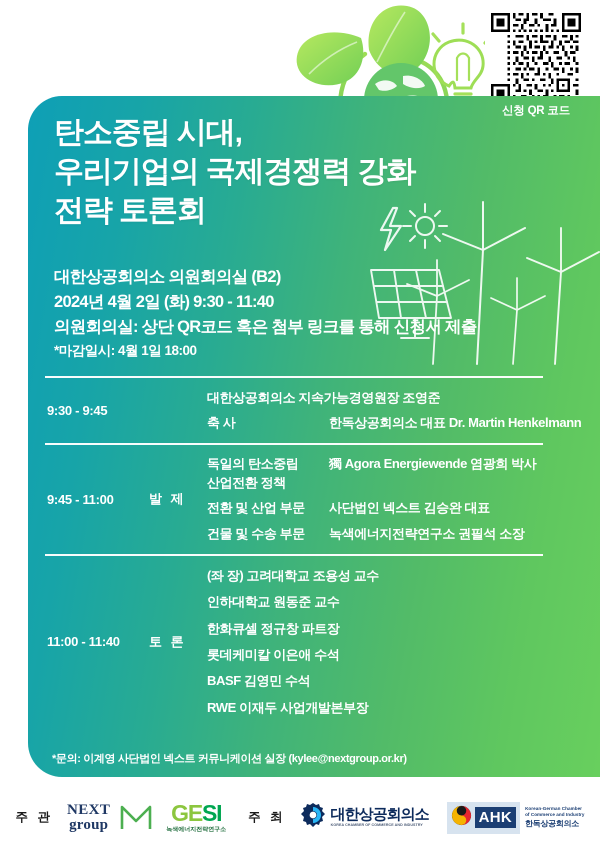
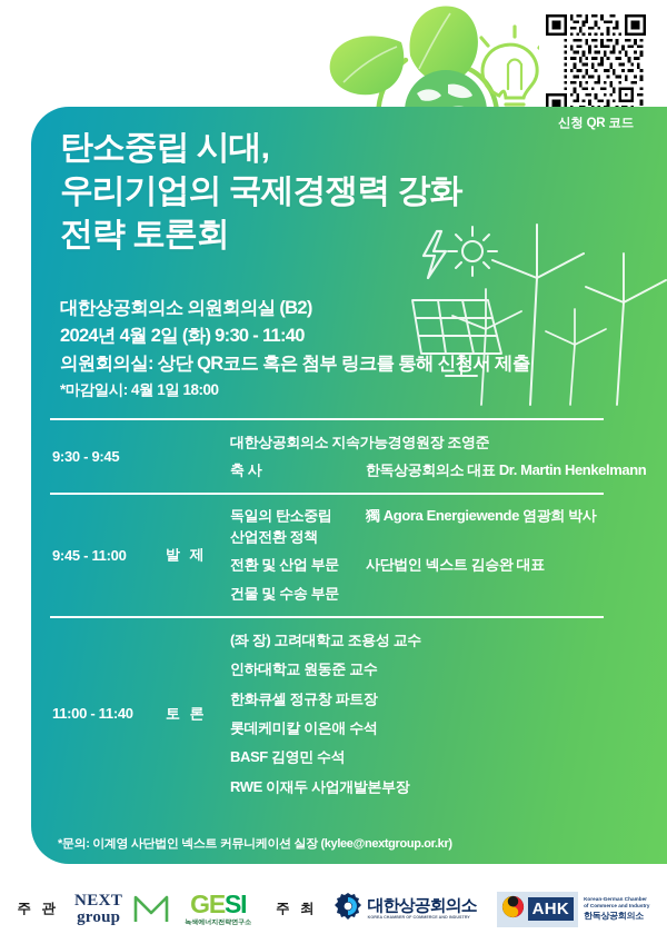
  탄소중립 시대,
  우리기업의 국제경쟁력 강화
  전략 토론회
  대한상공회의소 의원회의실 (B2)
  2024년 4월 2일 (화) 9:30 - 11:40
  의원회의실: 상단 QR코드 혹은 첨부 링크를 통해 신청서 제출
  *마감일시: 4월 1일 18:00
  9:30 - 9:45
  대한상공회의소 지속가능경영원장 조영준
  축 사
  한독상공회의소 대표 Dr. Martin Henkelmann
  9:45 - 11:00
  발 제
  독일의 탄소중립
  산업전환 정책
  獨 Agora Energiewende 염광희 박사
  전환 및 산업 부문
  사단법인 넥스트 김승완 대표
  건물 및 수송 부문
- 녹색에너지전략연구소 권필석 소장
  11:00 - 11:40
  토 론
  (좌 장) 고려대학교 조용성 교수
  인하대학교 원동준 교수
  한화큐셀 정규창 파트장
  롯데케미칼 이은애 수석
  BASF 김영민 수석
  RWE 이재두 사업개발본부장
  *문의: 이계영 사단법인 넥스트 커뮤니케이션 실장 (kylee@nextgroup.or.kr)
  신청 QR 코드
  주 관
  NEXT
  group
  GESI
  주 최
  대한상공회의소
  AHK
  한독상공회의소
